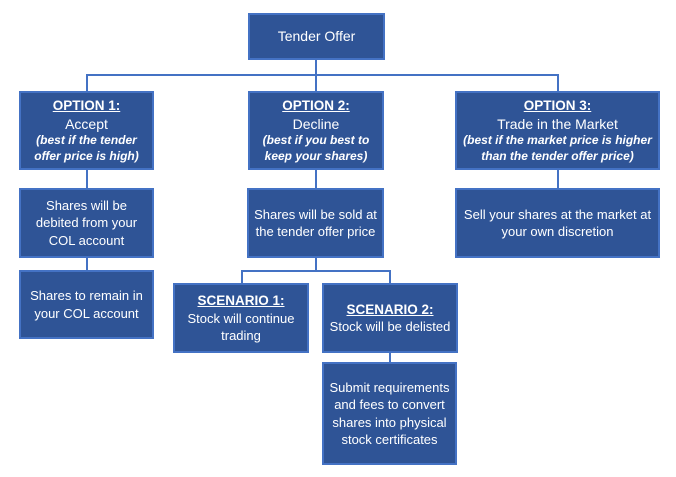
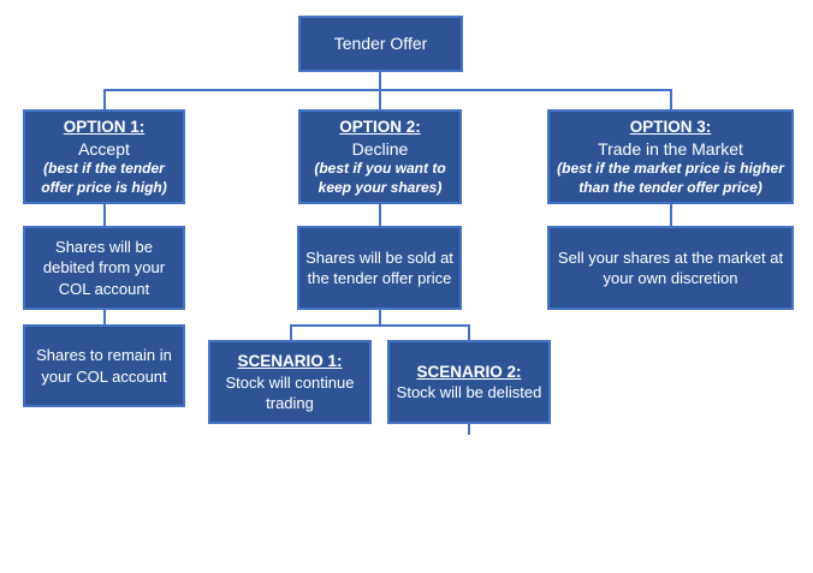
  Tender Offer
  OPTION 1:
  Accept
  (best if the tender offer price is high)
  Shares will be debited from your COL account
  Shares to remain in your COL account
  OPTION 2:
  Decline
- (best if you best to keep your shares)
+ (best if you want to keep your shares)
  Shares will be sold at the tender offer price
  SCENARIO 1:
  Stock will continue trading
  SCENARIO 2:
  Stock will be delisted
- Submit requirements and fees to convert shares into physical stock certificates
  OPTION 3:
  Trade in the Market
  (best if the market price is higher than the tender offer price)
  Sell your shares at the market at your own discretion
